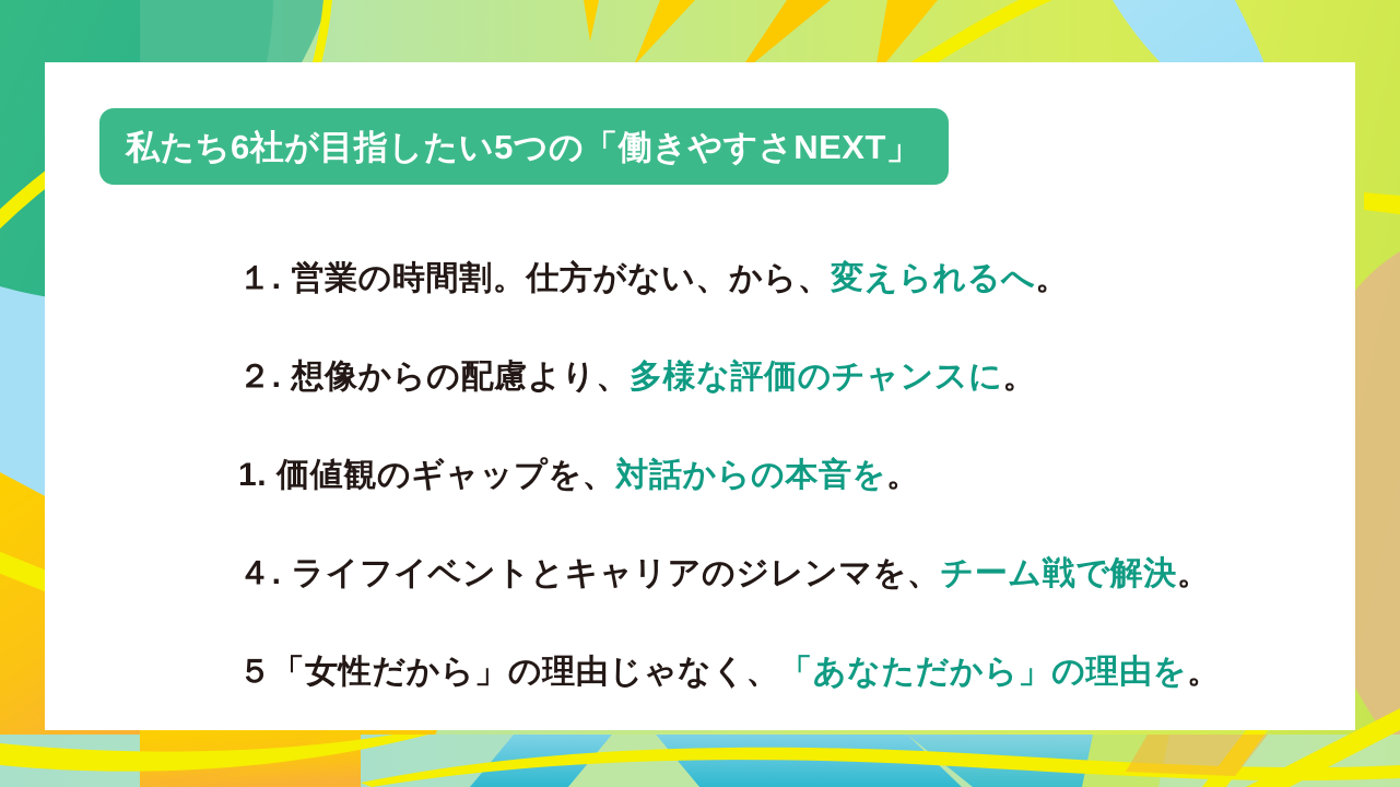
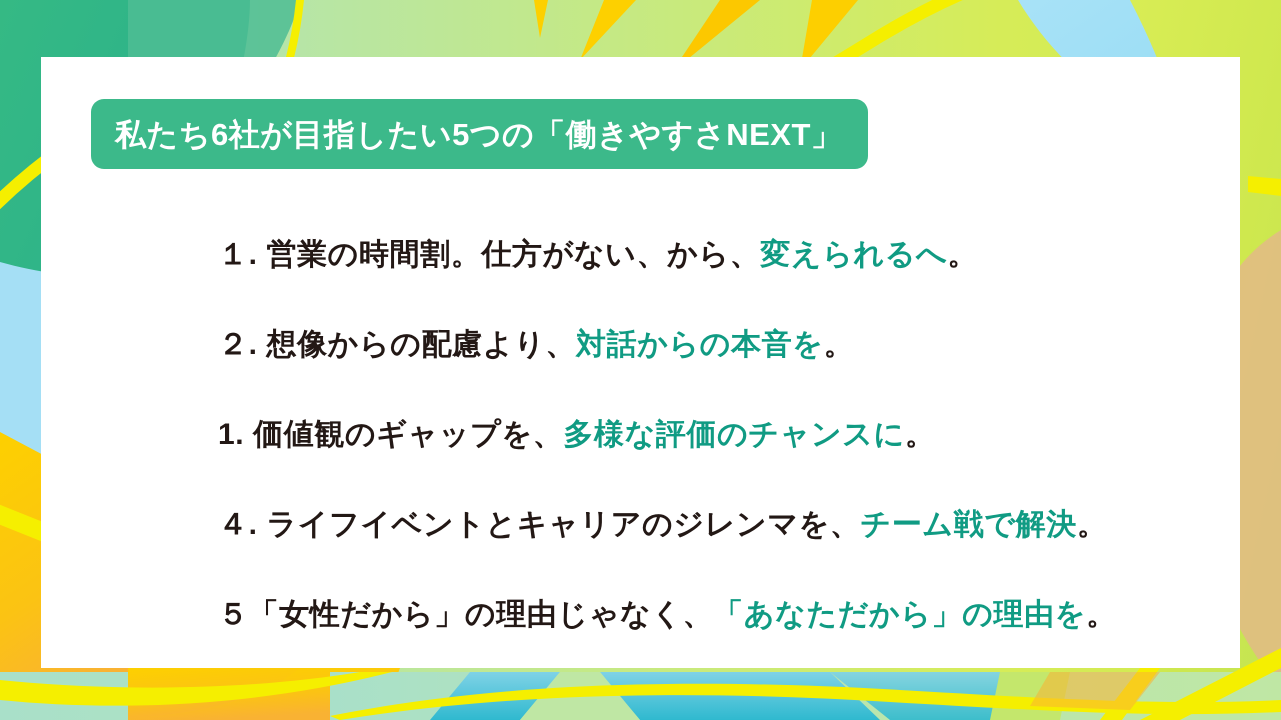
  私たち6社が目指したい5つの「働きやすさNEXT」
  １. 営業の時間割。仕方がない、から、
  変えられるへ
  。
  ２. 想像からの配慮より、
- 多様な評価のチャンスに
+ 対話からの本音を
  。
  1. 価値観のギャップを、
- 対話からの本音を
+ 多様な評価のチャンスに
  。
  ４. ライフイベントとキャリアのジレンマを、
  チーム戦で解決
  。
  ５「女性だから」の理由じゃなく、
  「あなただから」の理由を
  。
